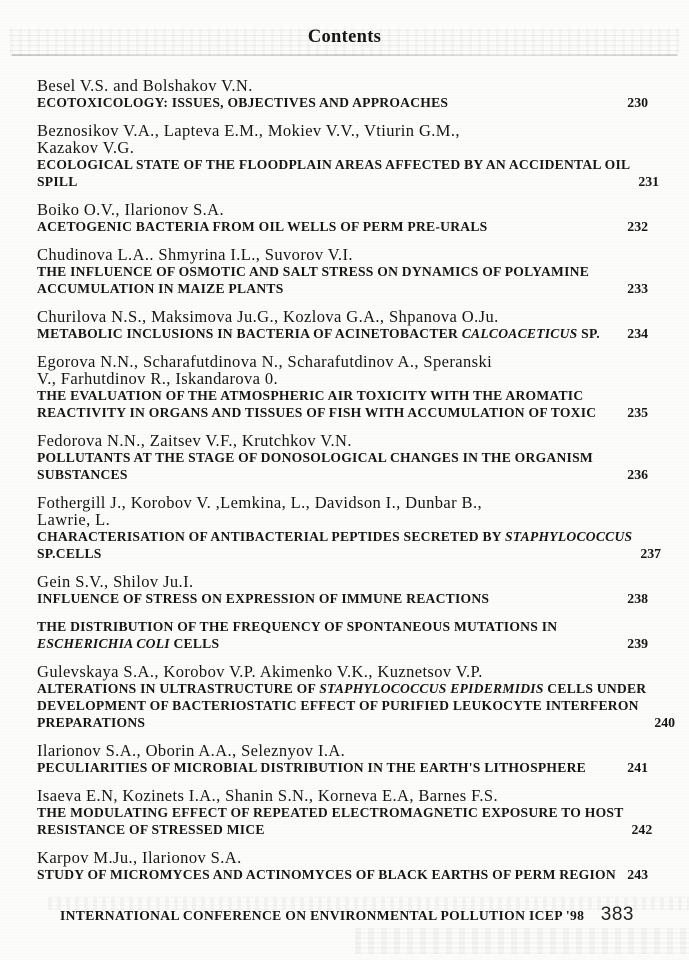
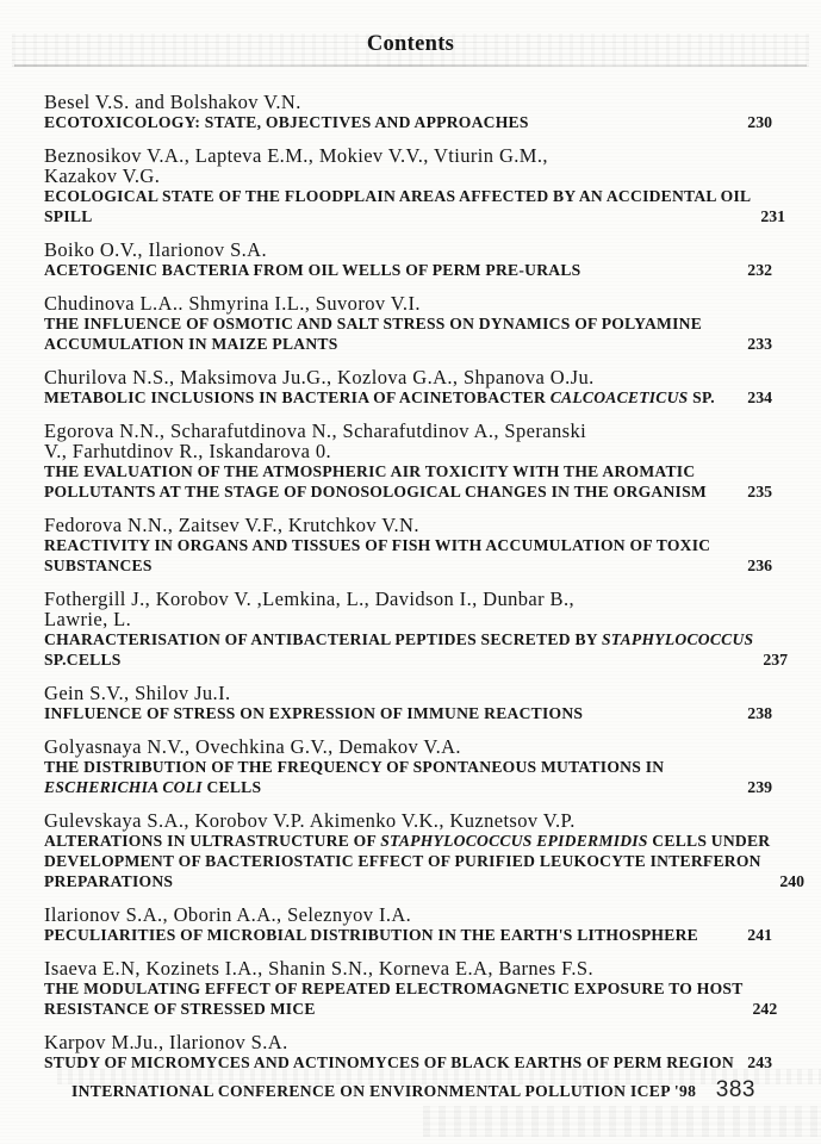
  Contents
  Besel V.S. and Bolshakov V.N.
- ECOTOXICOLOGY: ISSUES, OBJECTIVES AND APPROACHES
+ ECOTOXICOLOGY: STATE, OBJECTIVES AND APPROACHES
  230
  Beznosikov V.A., Lapteva E.M., Mokiev V.V., Vtiurin G.M.,
  Kazakov V.G.
  ECOLOGICAL STATE OF THE FLOODPLAIN AREAS AFFECTED BY AN ACCIDENTAL OIL
  SPILL
  231
  Boiko O.V., Ilarionov S.A.
  ACETOGENIC BACTERIA FROM OIL WELLS OF PERM PRE-URALS
  232
  Chudinova L.A.. Shmyrina I.L., Suvorov V.I.
  THE INFLUENCE OF OSMOTIC AND SALT STRESS ON DYNAMICS OF POLYAMINE
  ACCUMULATION IN MAIZE PLANTS
  233
  Churilova N.S., Maksimova Ju.G., Kozlova G.A., Shpanova O.Ju.
  METABOLIC INCLUSIONS IN BACTERIA OF ACINETOBACTER CALCOACETICUS SP.
  234
  Egorova N.N., Scharafutdinova N., Scharafutdinov A., Speranski
  V., Farhutdinov R., Iskandarova 0.
  THE EVALUATION OF THE ATMOSPHERIC AIR TOXICITY WITH THE AROMATIC
- REACTIVITY IN ORGANS AND TISSUES OF FISH WITH ACCUMULATION OF TOXIC
+ POLLUTANTS AT THE STAGE OF DONOSOLOGICAL CHANGES IN THE ORGANISM
  235
  Fedorova N.N., Zaitsev V.F., Krutchkov V.N.
- POLLUTANTS AT THE STAGE OF DONOSOLOGICAL CHANGES IN THE ORGANISM
+ REACTIVITY IN ORGANS AND TISSUES OF FISH WITH ACCUMULATION OF TOXIC
  SUBSTANCES
  236
  Fothergill J., Korobov V. ,Lemkina, L., Davidson I., Dunbar B.,
  Lawrie, L.
  CHARACTERISATION OF ANTIBACTERIAL PEPTIDES SECRETED BY STAPHYLOCOCCUS
  SP.CELLS
  237
  Gein S.V., Shilov Ju.I.
  INFLUENCE OF STRESS ON EXPRESSION OF IMMUNE REACTIONS
  238
+ Golyasnaya N.V., Ovechkina G.V., Demakov V.A.
  THE DISTRIBUTION OF THE FREQUENCY OF SPONTANEOUS MUTATIONS IN
  ESCHERICHIA COLI CELLS
  239
  Gulevskaya S.A., Korobov V.P. Akimenko V.K., Kuznetsov V.P.
  ALTERATIONS IN ULTRASTRUCTURE OF STAPHYLOCOCCUS EPIDERMIDIS CELLS UNDER
  DEVELOPMENT OF BACTERIOSTATIC EFFECT OF PURIFIED LEUKOCYTE INTERFERON
  PREPARATIONS
  240
  Ilarionov S.A., Oborin A.A., Seleznyov I.A.
  PECULIARITIES OF MICROBIAL DISTRIBUTION IN THE EARTH'S LITHOSPHERE
  241
  Isaeva E.N, Kozinets I.A., Shanin S.N., Korneva E.A, Barnes F.S.
  THE MODULATING EFFECT OF REPEATED ELECTROMAGNETIC EXPOSURE TO HOST
  RESISTANCE OF STRESSED MICE
  242
  Karpov M.Ju., Ilarionov S.A.
  STUDY OF MICROMYCES AND ACTINOMYCES OF BLACK EARTHS OF PERM REGION
  243
  INTERNATIONAL CONFERENCE ON ENVIRONMENTAL POLLUTION ICEP '98
  383
